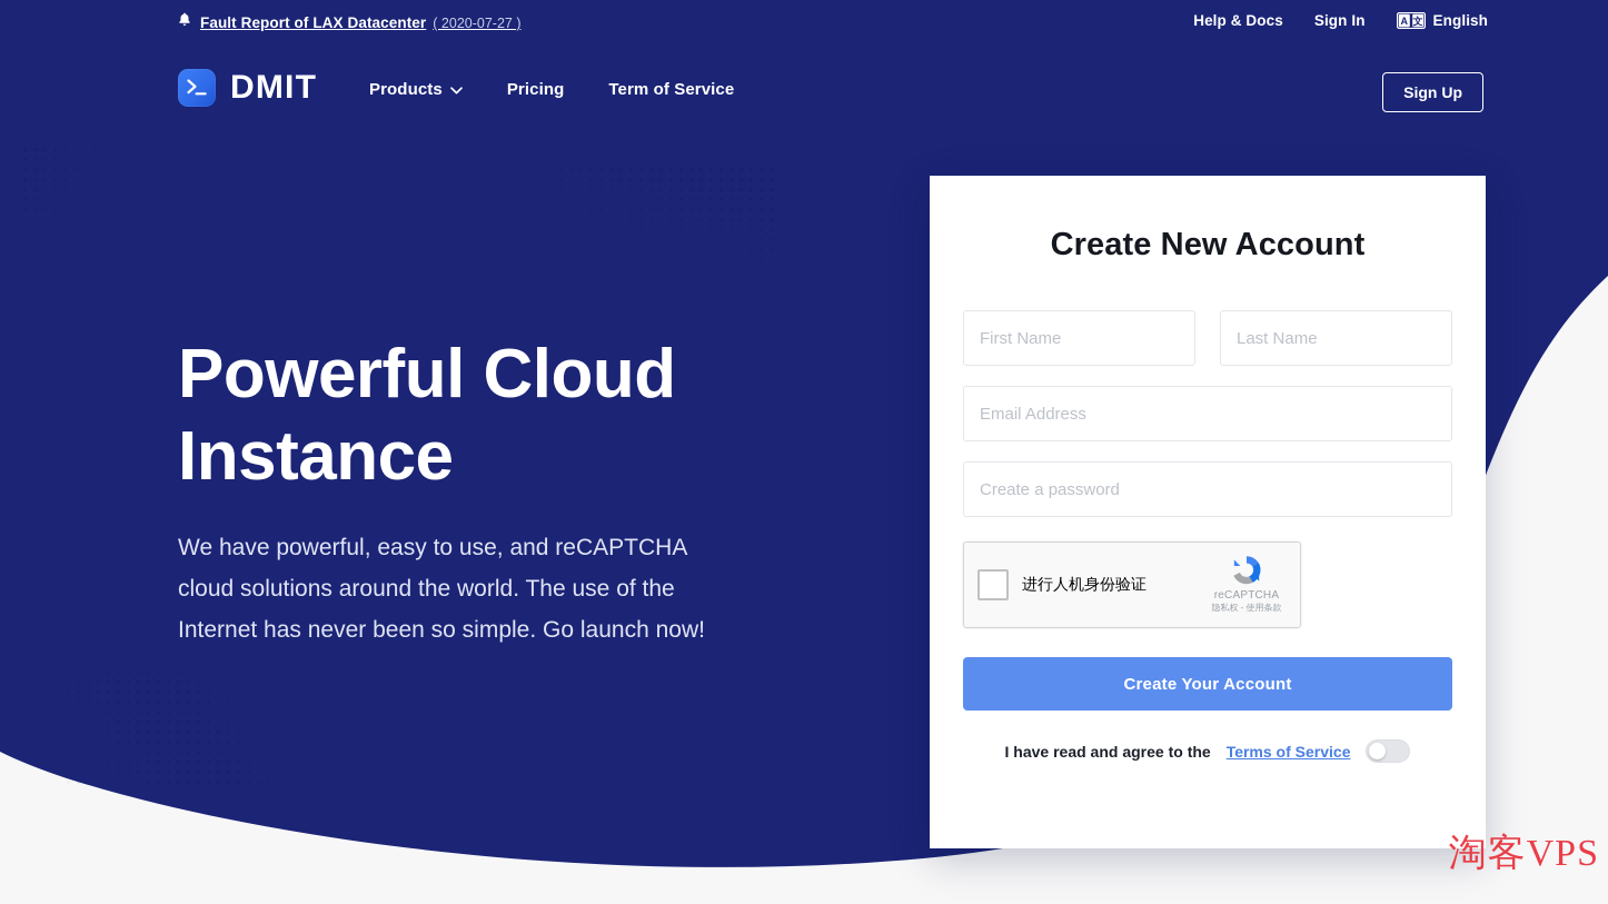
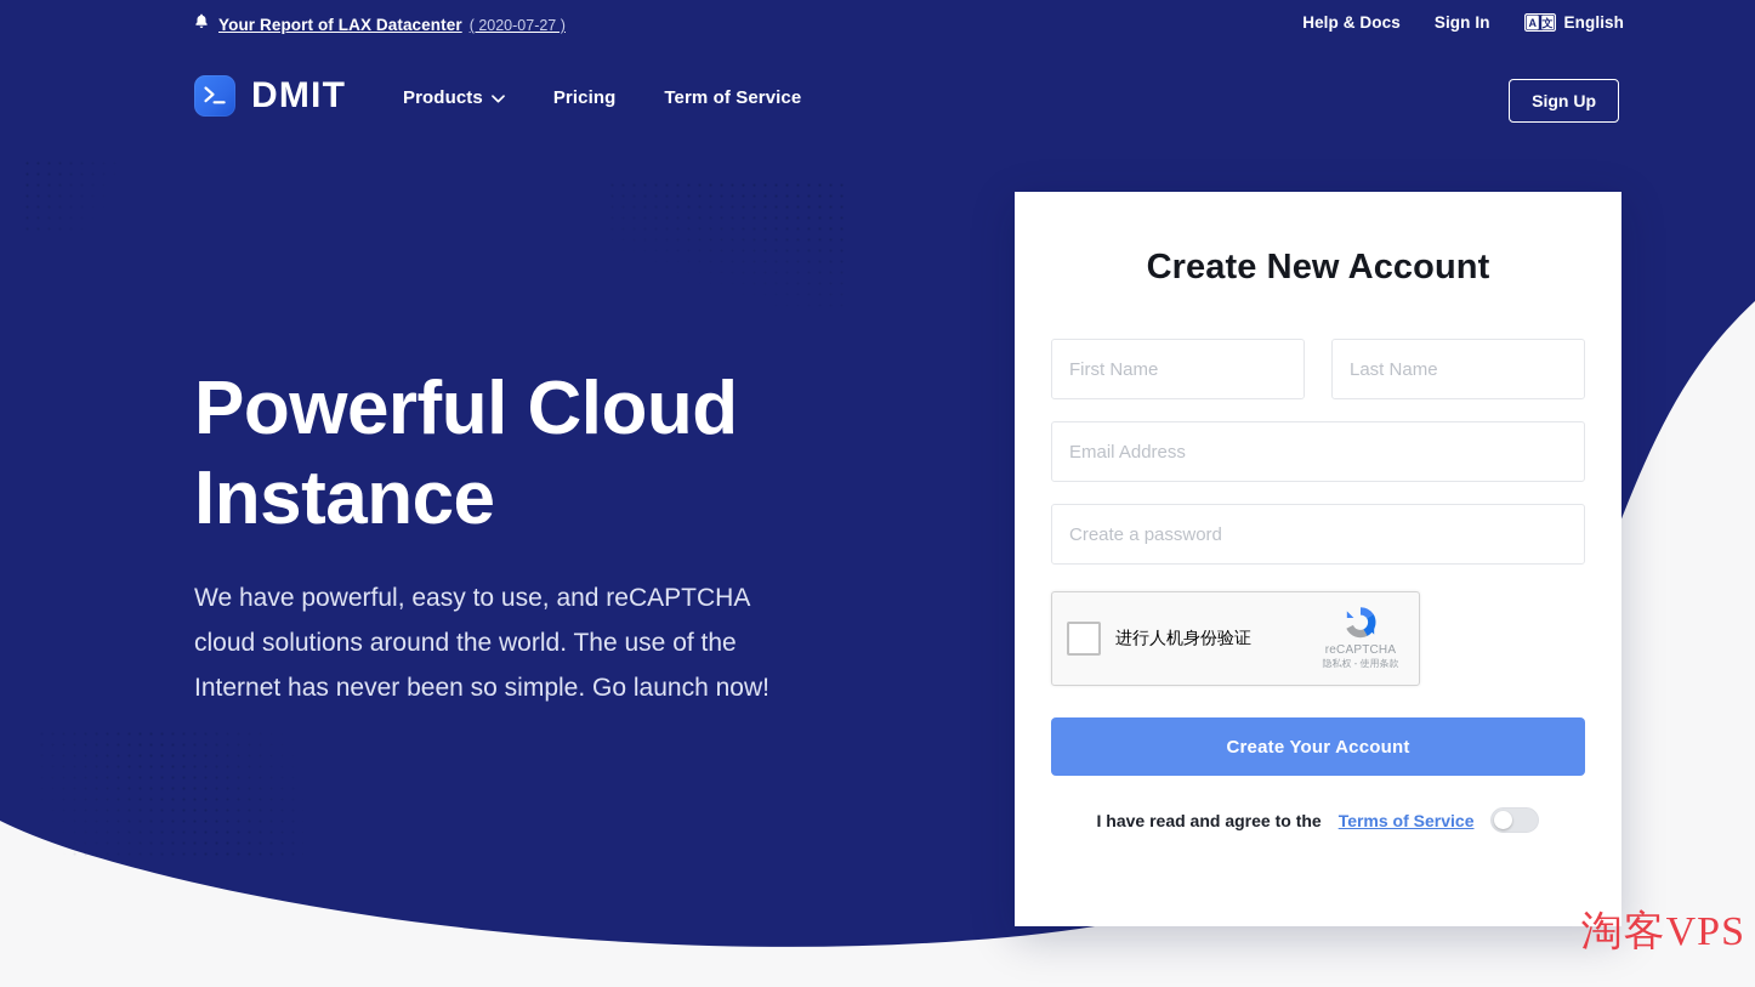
- Fault Report of LAX Datacenter
+ Your Report of LAX Datacenter
  ( 2020-07-27 )
  Help & Docs
  Sign In
  A
  文
  English
  DMIT
  Products
  Pricing
  Term of Service
  Sign Up
  Powerful Cloud Instance
  We have powerful, easy to use, and reCAPTCHA cloud solutions around the world. The use of the Internet has never been so simple. Go launch now!
  Create New Account
  First Name
  Last Name
  Email Address Create a password
  进行人机身份验证
  reCAPTCHA
  隐私权 - 使用条款
  Create Your Account
  I have read and agree to the
  Terms of Service
  淘客VPS
